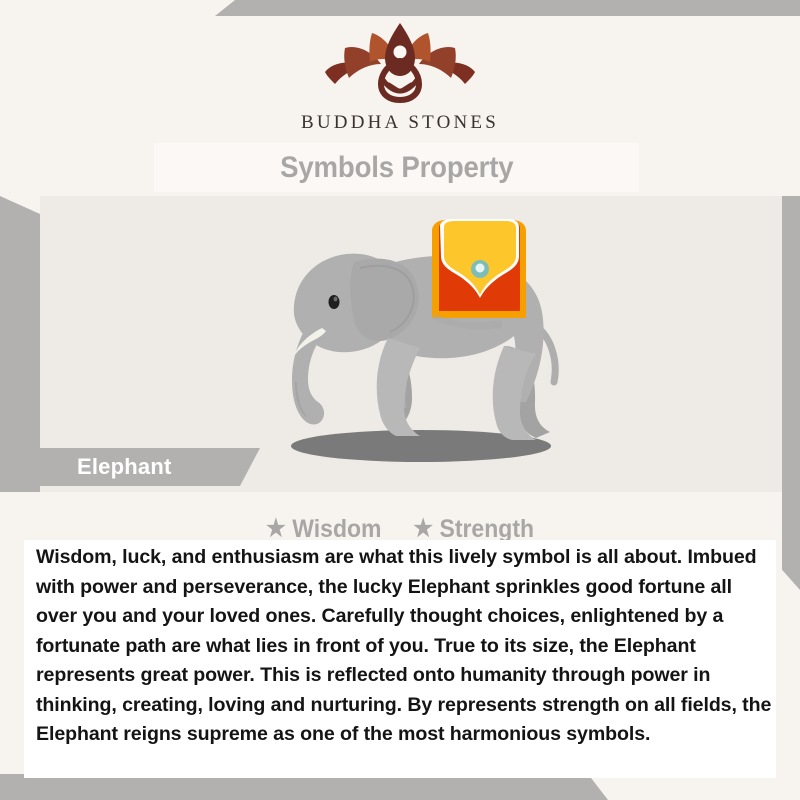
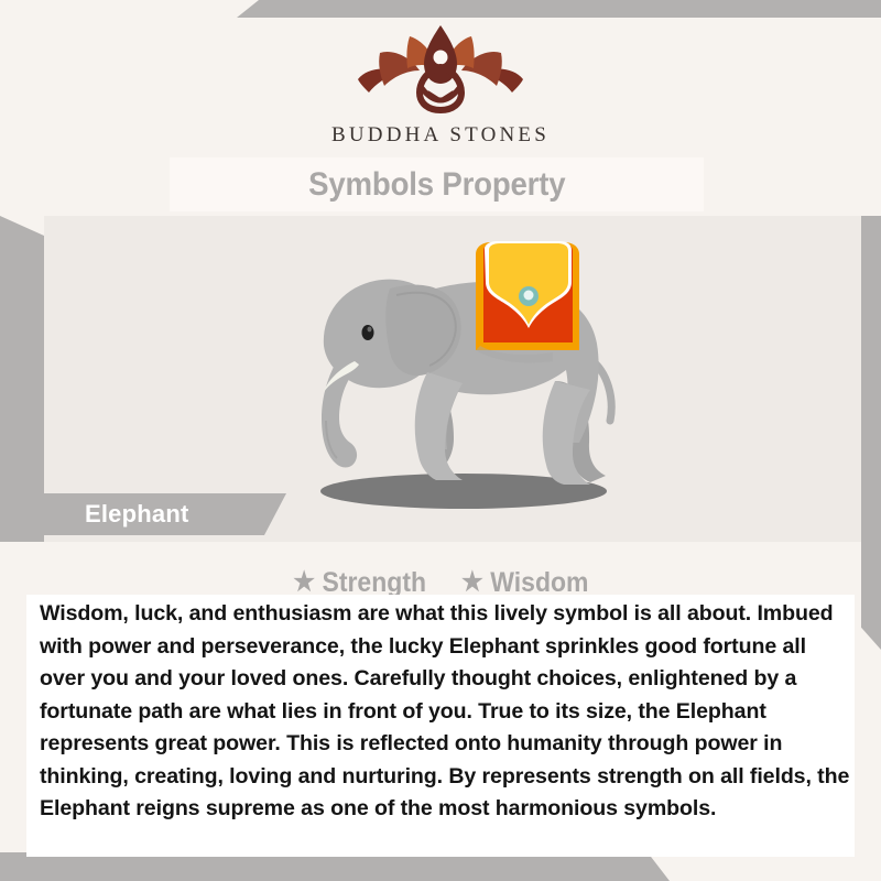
  BUDDHA STONES
  Symbols Property
  Elephant
  ★
- Wisdom
+ Strength
  ★
- Strength
+ Wisdom
  Wisdom, luck, and enthusiasm are what this lively symbol is all about. Imbued with power and perseverance, the lucky Elephant sprinkles good fortune all over you and your loved ones. Carefully thought choices, enlightened by a fortunate path are what lies in front of you. True to its size, the Elephant represents great power. This is reflected onto humanity through power in thinking, creating, loving and nurturing. By represents strength on all fields, the Elephant reigns supreme as one of the most harmonious symbols.
